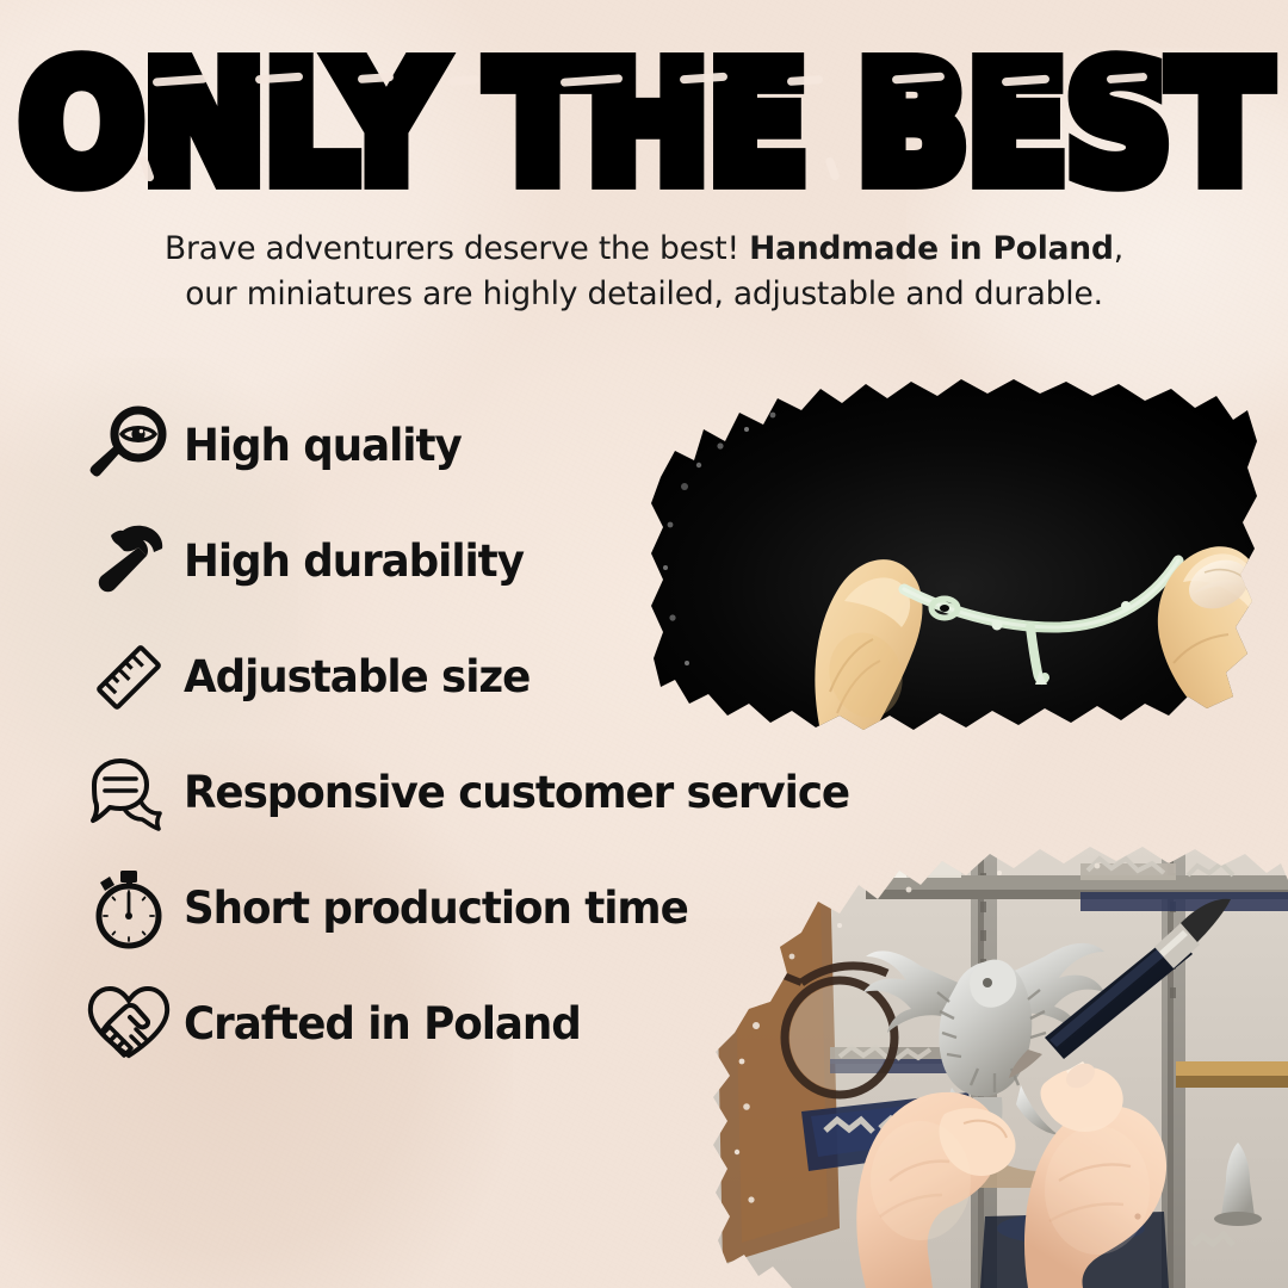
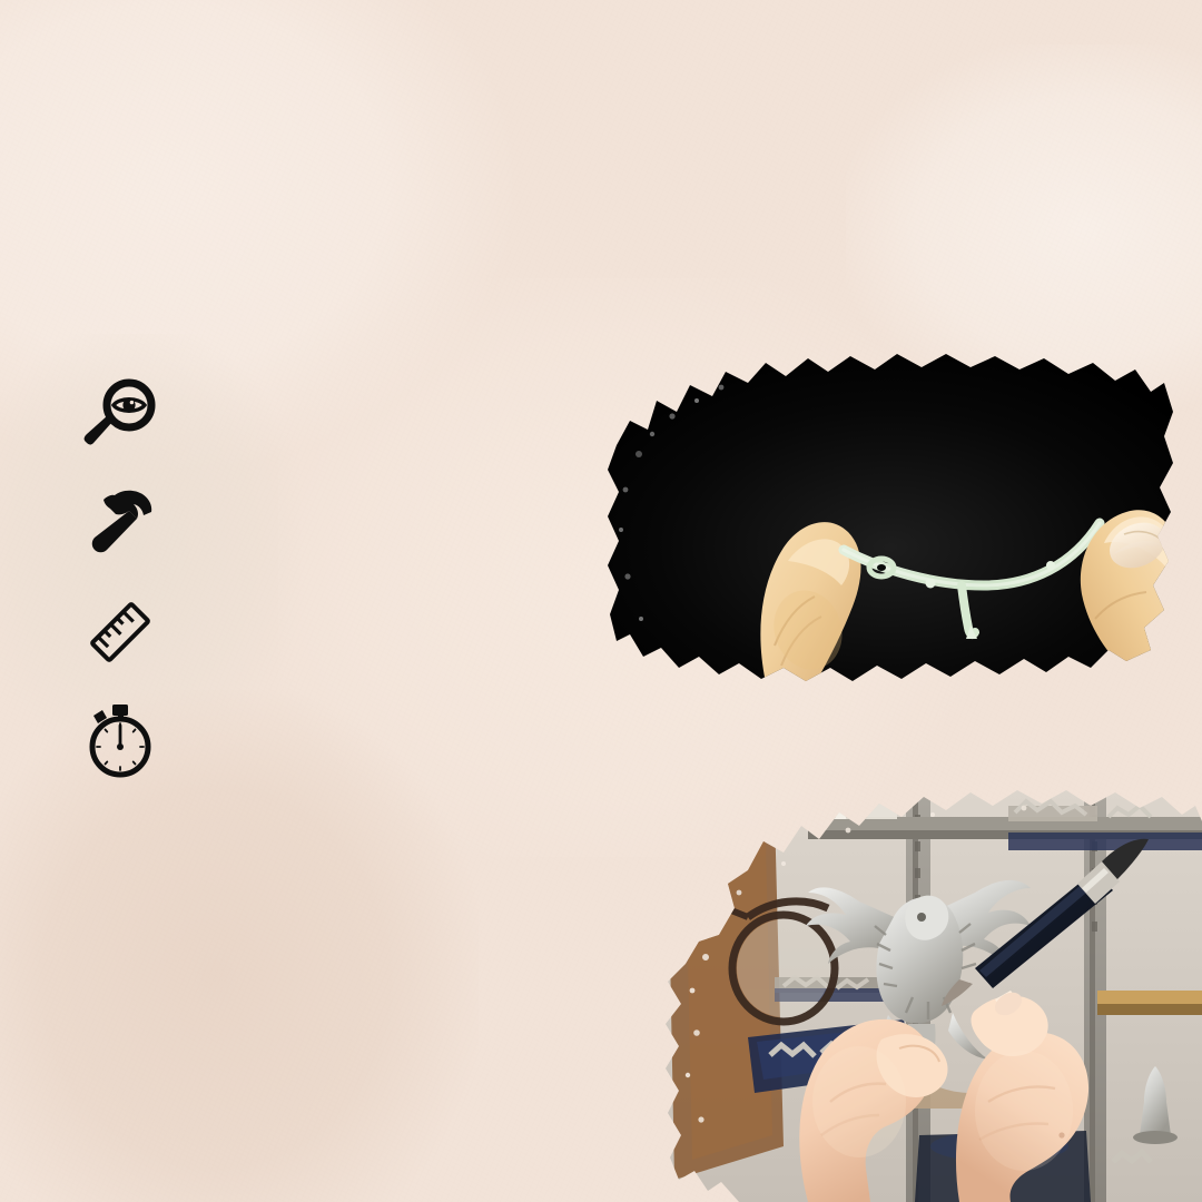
- ONLY THE BEST
- Brave adventurers deserve the best! Handmade in Poland,
- our miniatures are highly detailed, adjustable and durable.
- High quality
- High durability
- Adjustable size
- Responsive customer service
- Short production time
- Crafted in Poland
